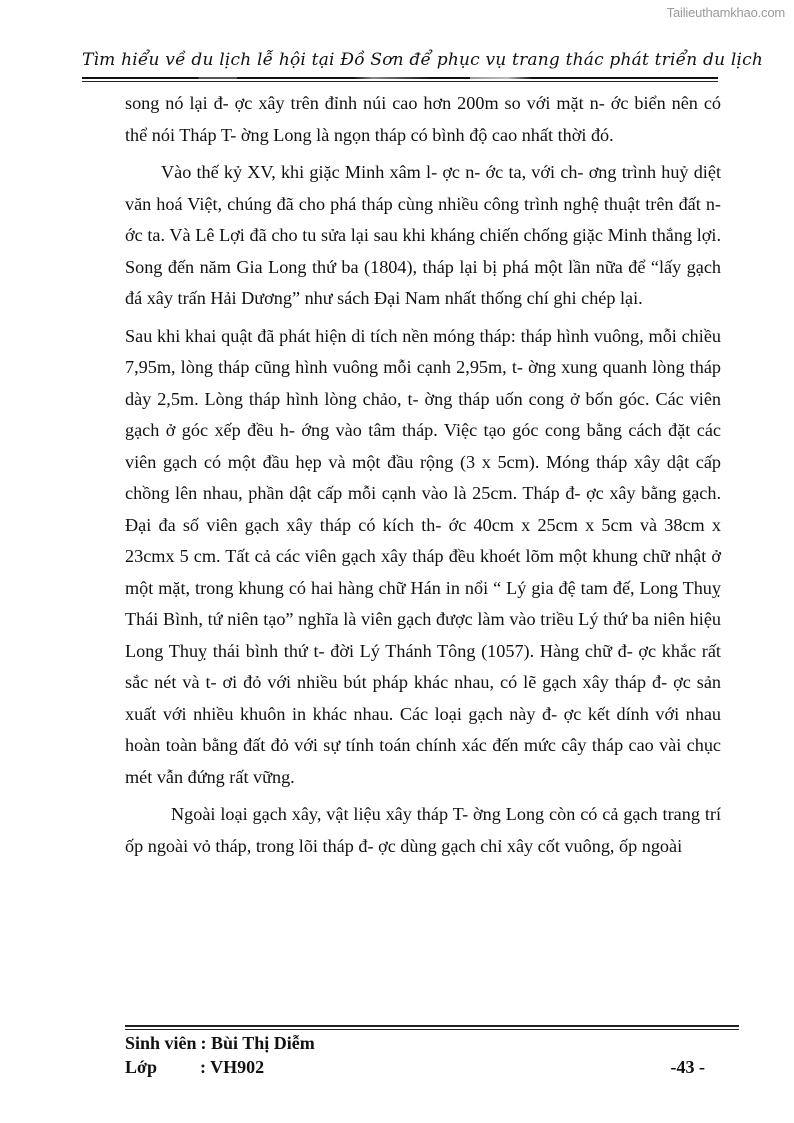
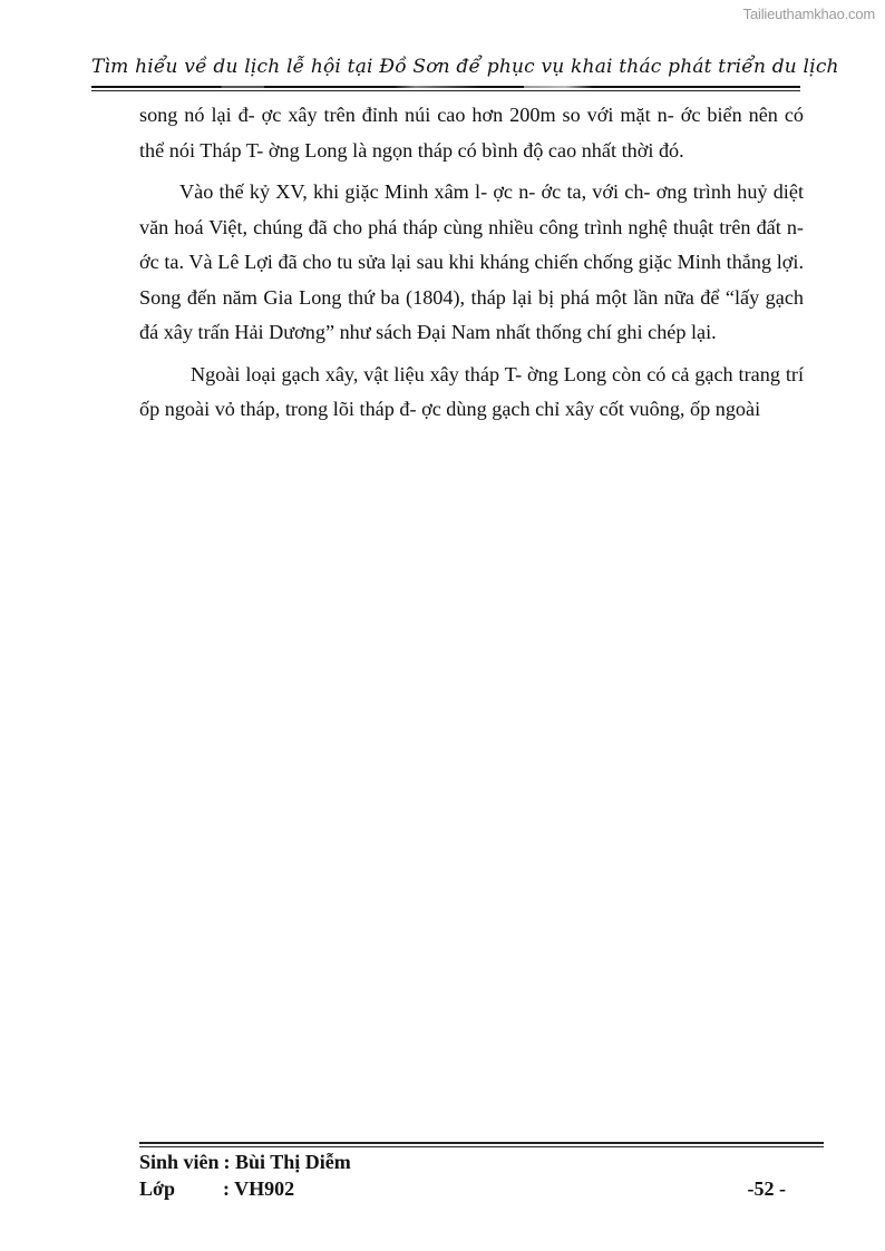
  Tailieuthamkhao.com
- Tìm hiểu về du lịch lễ hội tại Đồ Sơn để phục vụ trang thác phát triển du lịch
+ Tìm hiểu về du lịch lễ hội tại Đồ Sơn để phục vụ khai thác phát triển du lịch
  song nó lại đ- ợc xây trên đỉnh núi cao hơn 200m so với mặt n- ớc biển nên có thể nói Tháp T- ờng Long là ngọn tháp có bình độ cao nhất thời đó.
  Vào thế kỷ XV, khi giặc Minh xâm l- ợc n- ớc ta, với ch- ơng trình huỷ diệt văn hoá Việt, chúng đã cho phá tháp cùng nhiều công trình nghệ thuật trên đất n- ớc ta. Và Lê Lợi đã cho tu sửa lại sau khi kháng chiến chống giặc Minh thắng lợi. Song đến năm Gia Long thứ ba (1804), tháp lại bị phá một lần nữa để “lấy gạch đá xây trấn Hải Dương” như sách Đại Nam nhất thống chí ghi chép lại.
- Sau khi khai quật đã phát hiện di tích nền móng tháp: tháp hình vuông, mỗi chiều 7,95m, lòng tháp cũng hình vuông mỗi cạnh 2,95m, t- ờng xung quanh lòng tháp dày 2,5m. Lòng tháp hình lòng chảo, t- ờng tháp uốn cong ở bốn góc. Các viên gạch ở góc xếp đều h- ớng vào tâm tháp. Việc tạo góc cong bằng cách đặt các viên gạch có một đầu hẹp và một đầu rộng (3 x 5cm). Móng tháp xây dật cấp chồng lên nhau, phần dật cấp mỗi cạnh vào là 25cm. Tháp đ- ợc xây bằng gạch. Đại đa số viên gạch xây tháp có kích th- ớc 40cm x 25cm x 5cm và 38cm x 23cmx 5 cm. Tất cả các viên gạch xây tháp đều khoét lõm một khung chữ nhật ở một mặt, trong khung có hai hàng chữ Hán in nổi “ Lý gia đệ tam đế, Long Thuỵ Thái Bình, tứ niên tạo” nghĩa là viên gạch được làm vào triều Lý thứ ba niên hiệu Long Thuỵ thái bình thứ t- đời Lý Thánh Tông (1057). Hàng chữ đ- ợc khắc rất sắc nét và t- ơi đỏ với nhiều bút pháp khác nhau, có lẽ gạch xây tháp đ- ợc sản xuất với nhiều khuôn in khác nhau. Các loại gạch này đ- ợc kết dính với nhau hoàn toàn bằng đất đỏ với sự tính toán chính xác đến mức cây tháp cao vài chục mét vẫn đứng rất vững.
  Ngoài loại gạch xây, vật liệu xây tháp T- ờng Long còn có cả gạch trang trí ốp ngoài vỏ tháp, trong lõi tháp đ- ợc dùng gạch chỉ xây cốt vuông, ốp ngoài
  Sinh viên
  : Bùi Thị Diễm
  Lớp
  : VH902
- -43 -
+ -52 -
